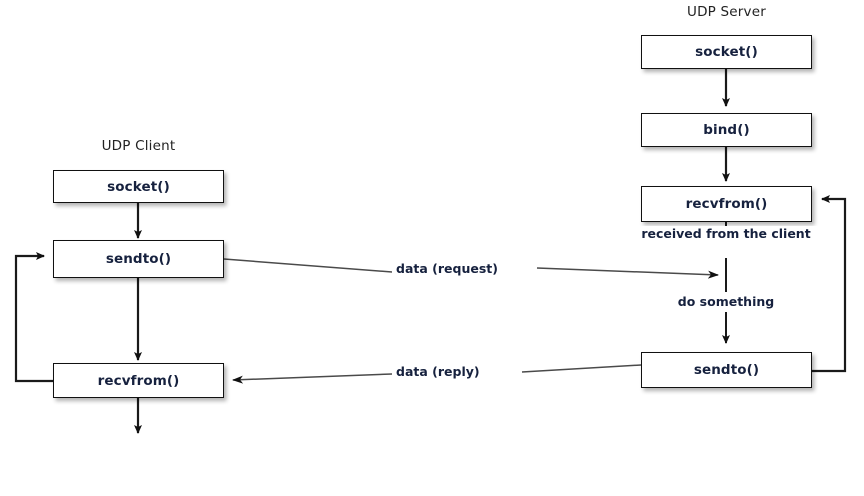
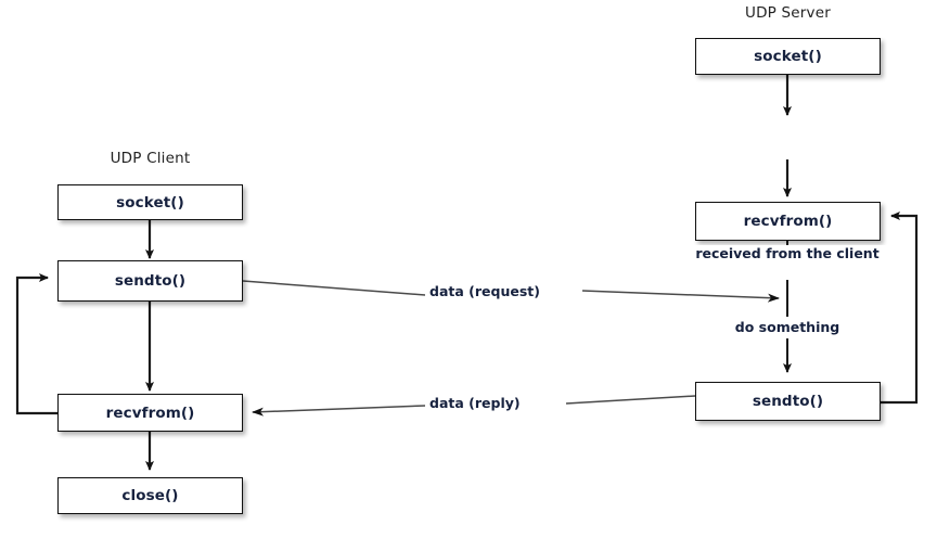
  UDP Client
  UDP Server
  socket()
  sendto()
  recvfrom()
+ close()
  socket()
- bind()
  recvfrom()
  sendto()
  received from the client
  do something
  data (request)
  data (reply)
